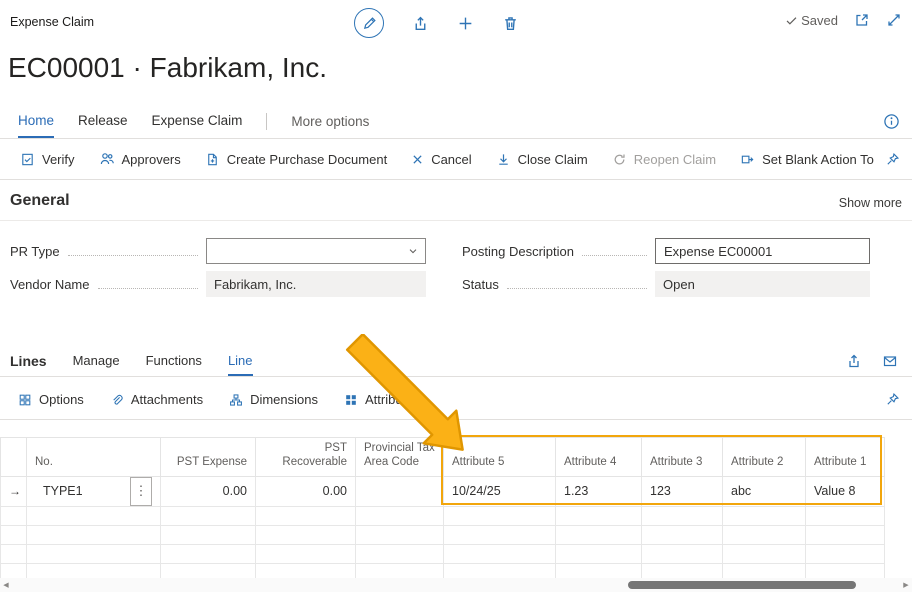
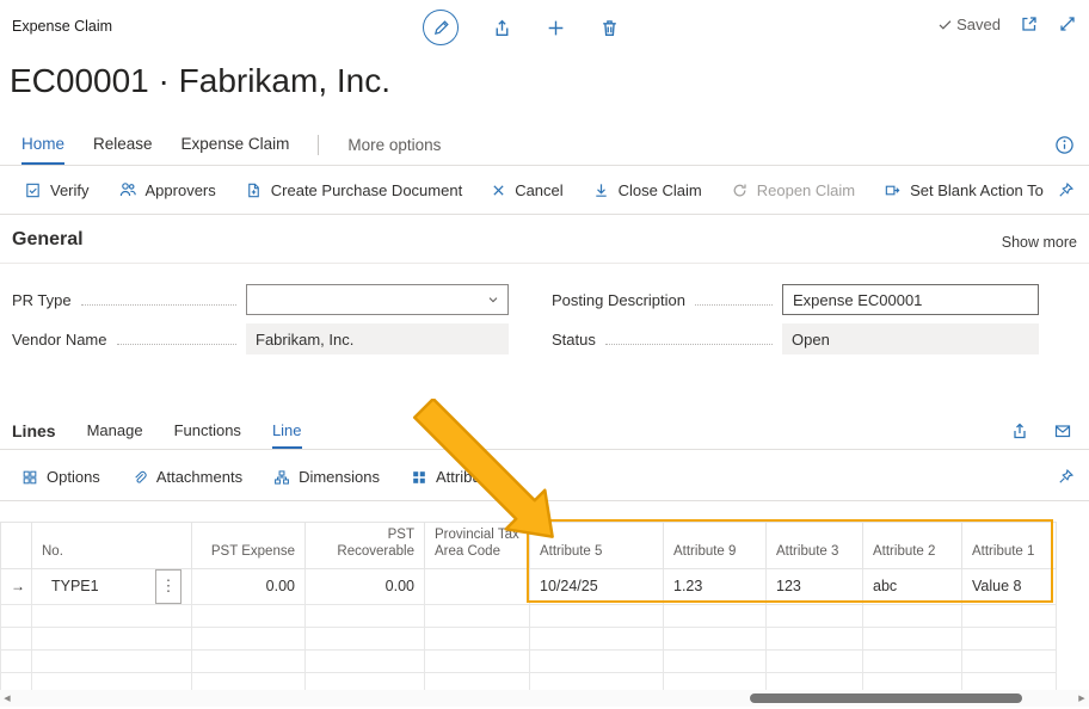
  Expense Claim
  Saved
  EC00001 · Fabrikam, Inc.
  Home
  Release
  Expense Claim
  More options
  Verify
  Approvers
  Create Purchase Document
  Cancel
  Close Claim
  Reopen Claim
  Set Blank Action To
  General
  Show more
  PR Type
  Vendor Name
  Fabrikam, Inc.
  Posting Description
  Expense EC00001
  Status
  Open
  Lines
  Manage
  Functions
  Line
  Options
  Attachments
  Dimensions
- 	No.	PST Expense	PST Recoverable	Provincial Tax Area Code	Attribute 5	Attribute 4	Attribute 3	Attribute 2	Attribute 1
+ 	No.	PST Expense	PST Recoverable	Provincial Tax Area Code	Attribute 5	Attribute 9	Attribute 3	Attribute 2	Attribute 1
  →	TYPE1 ⋮	0.00	0.00		10/24/25	1.23	123	abc	Value 8
